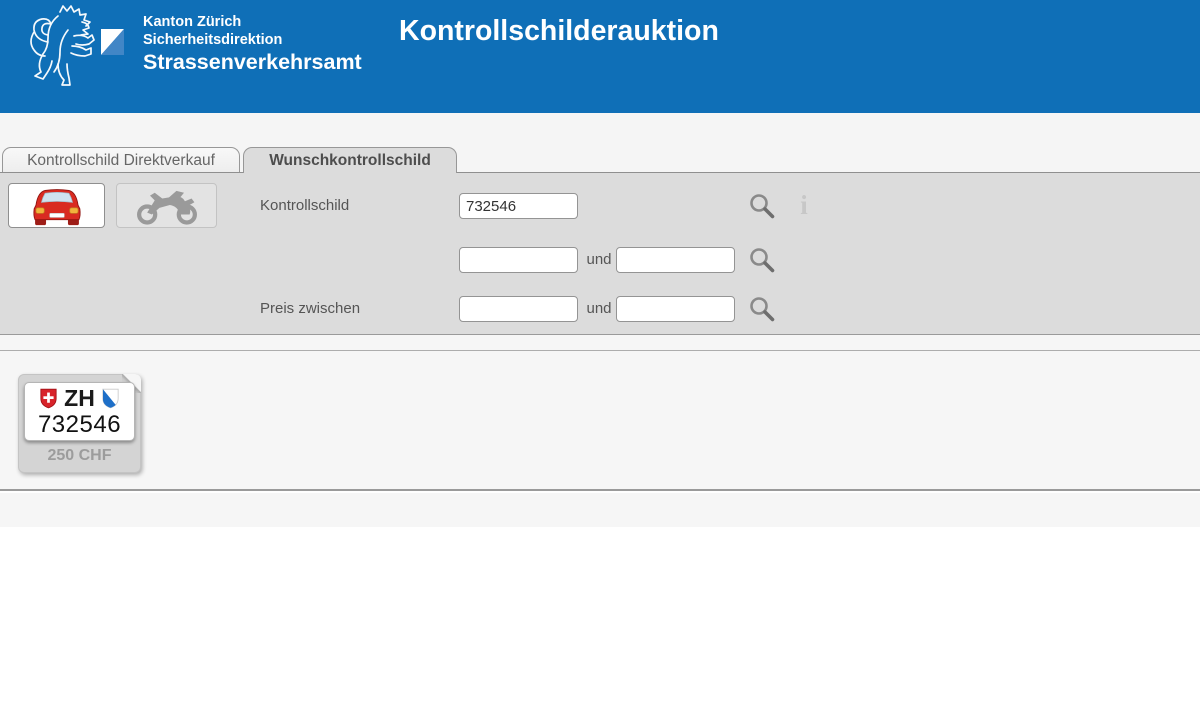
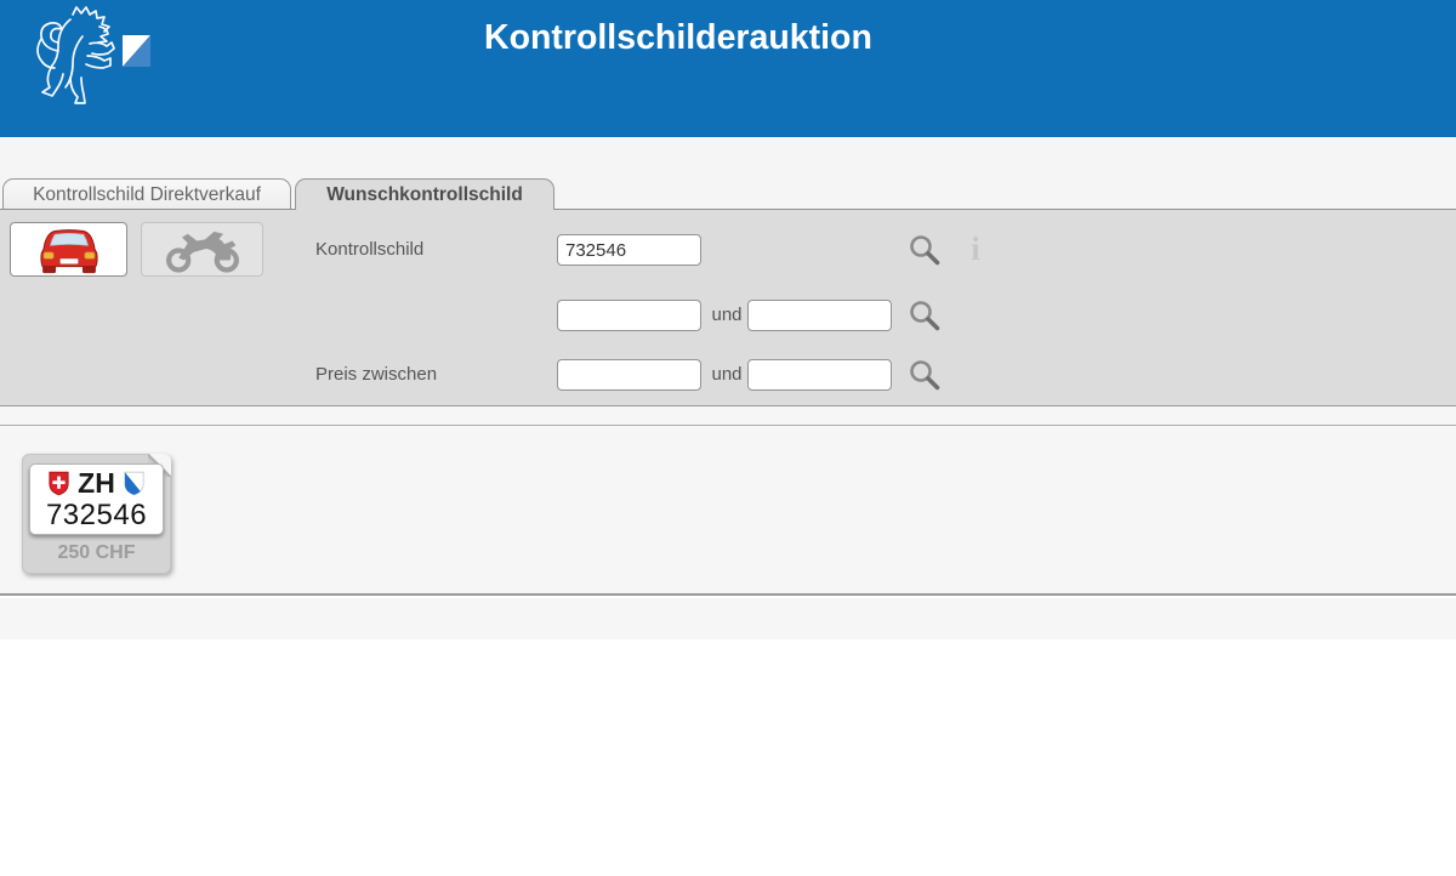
- Kanton Zürich
- Sicherheitsdirektion
- Strassenverkehrsamt
  Kontrollschilderauktion
  Kontrollschild Direktverkauf
  Wunschkontrollschild
  Kontrollschild
  732546
  und
  Preis zwischen
  und
  ZH
  732546
  250 CHF
